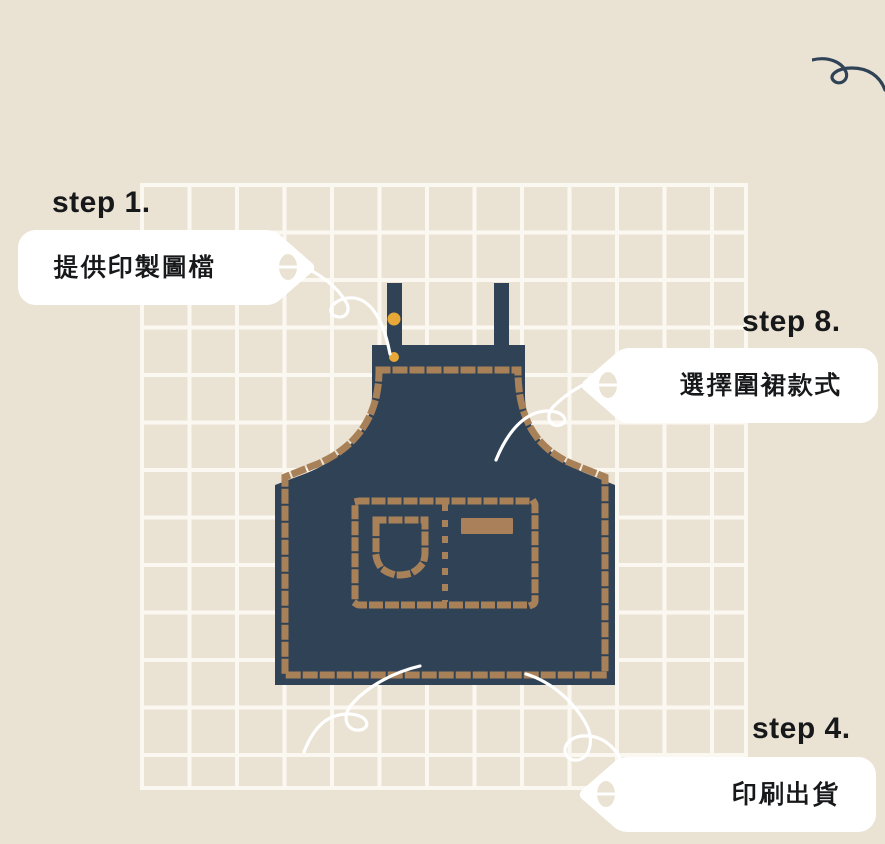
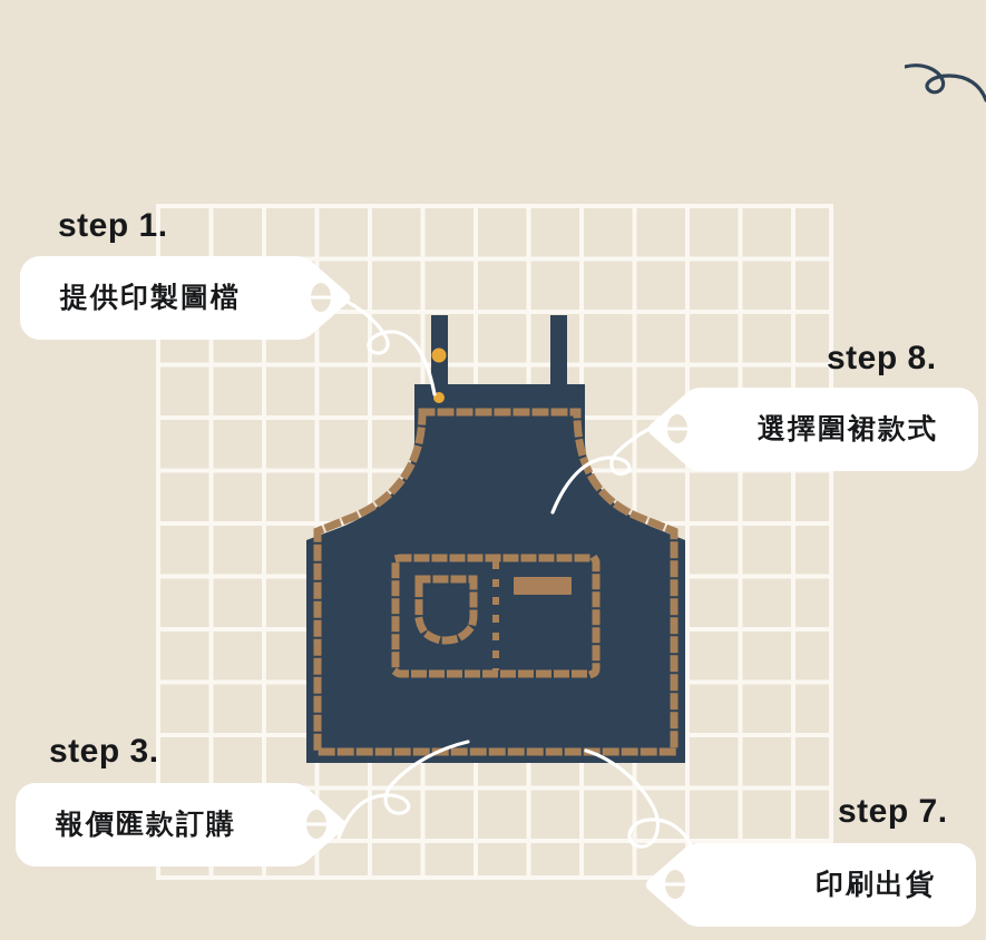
  step 1.
  提供印製圖檔
  step 8.
  選擇圍裙款式
+ step 3.
+ 報價匯款訂購
- step 4.
+ step 7.
  印刷出貨
